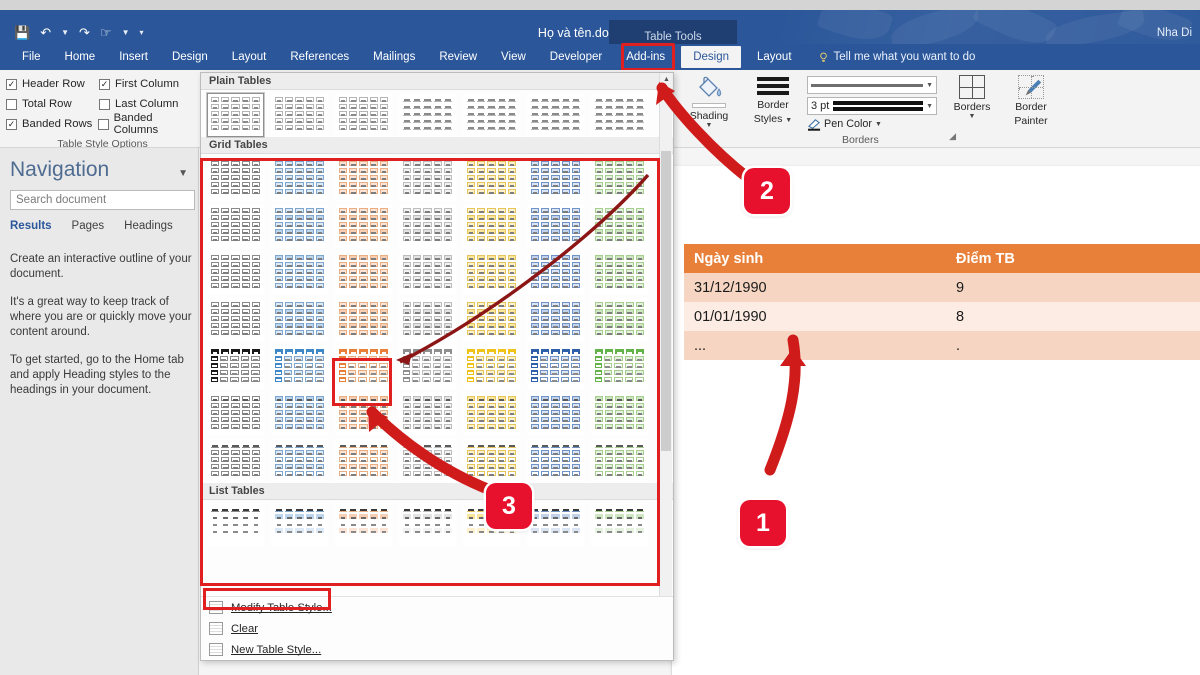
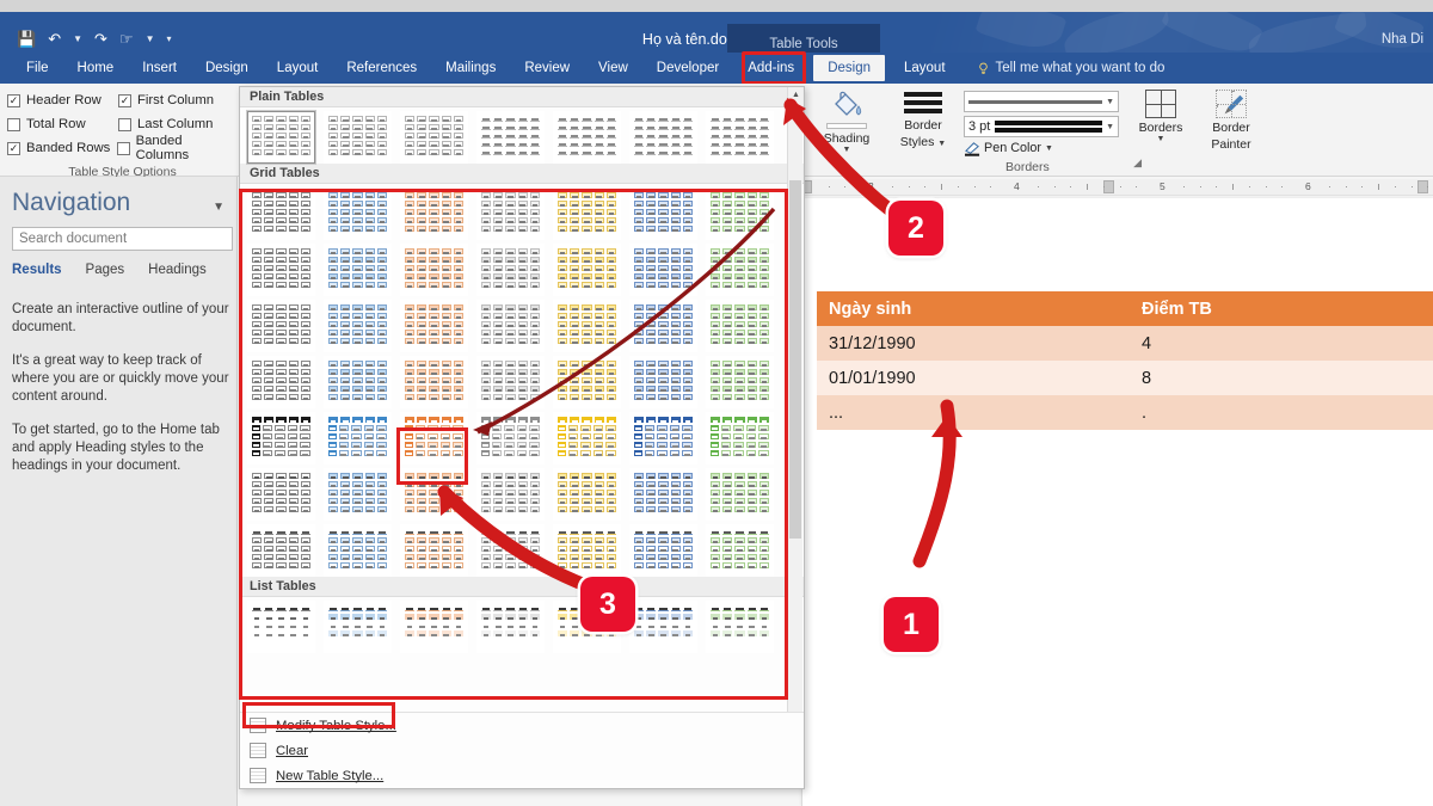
  💾
  ↶
  ▼
  ↷
  ☞
  ▼
  ▾
  Table Tools
  Nha Di
  File
  Home
  Insert
  Design
  Layout
  References
  Mailings
  Review
  View
  Developer
  Add-ins
  Design
  Layout
  Tell me what you want to do
  ✓
  Header Row
  ✓
  First Column
  Total Row
  Last Column
  ✓
  Banded Rows
  Banded Columns
  Table Style Options
  Shading
  Border
  Styles
  3 pt
  Pen Color
  Borders
  Border
  Painter
  Borders
  ◢
  Navigation
  ▼
  Search document
  Results
  Pages
  Headings
  Create an interactive outline of your document.
  It's a great way to keep track of where you are or quickly move your content around.
  To get started, go to the Home tab and apply Heading styles to the headings in your document.
+ 4
+ 5
+ 6
  Ngày sinh	Điểm TB
- 31/12/1990	9
+ 31/12/1990	4
  01/01/1990	8
  ...	.
  Plain Tables
  Grid Tables
  List Tables
  Modify Table Style...
  Clear
  New Table Style...
  2
  1
  3
